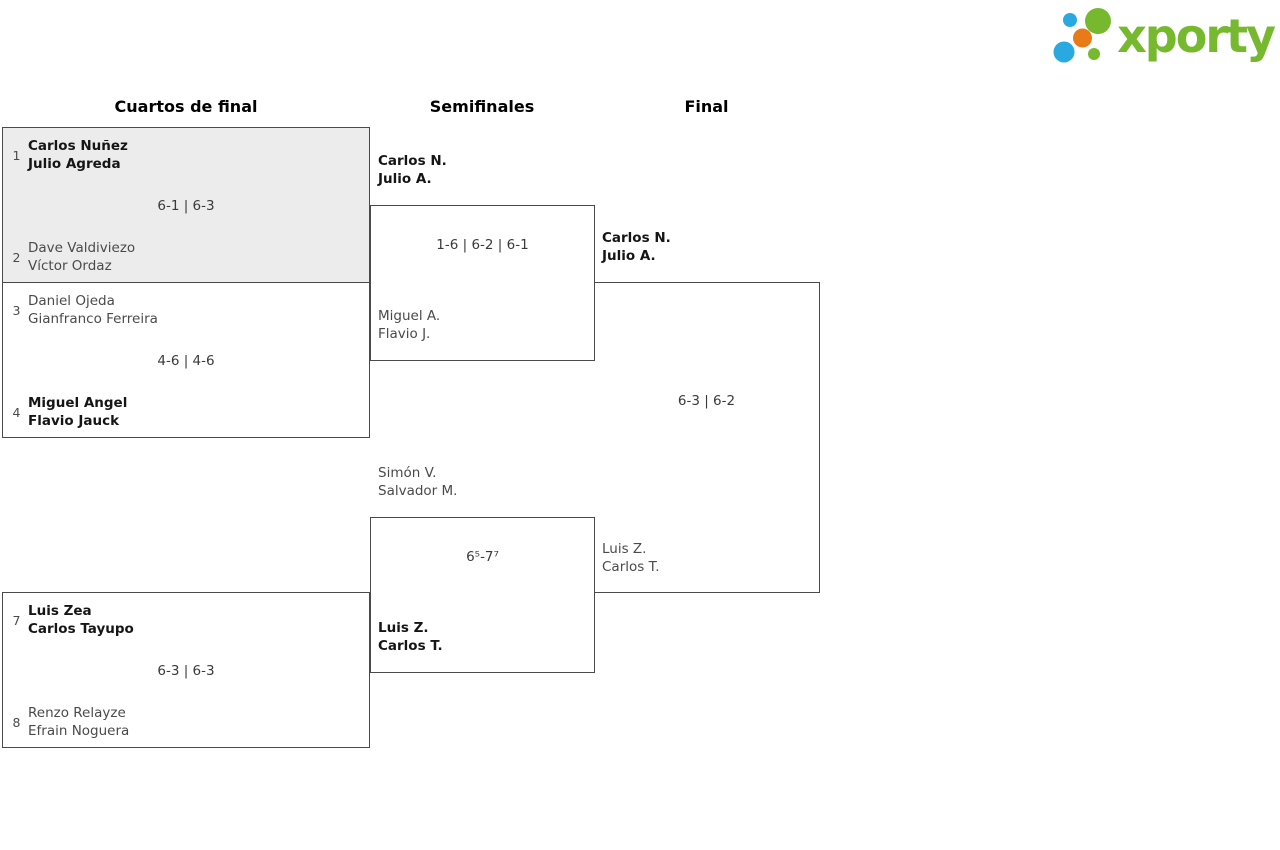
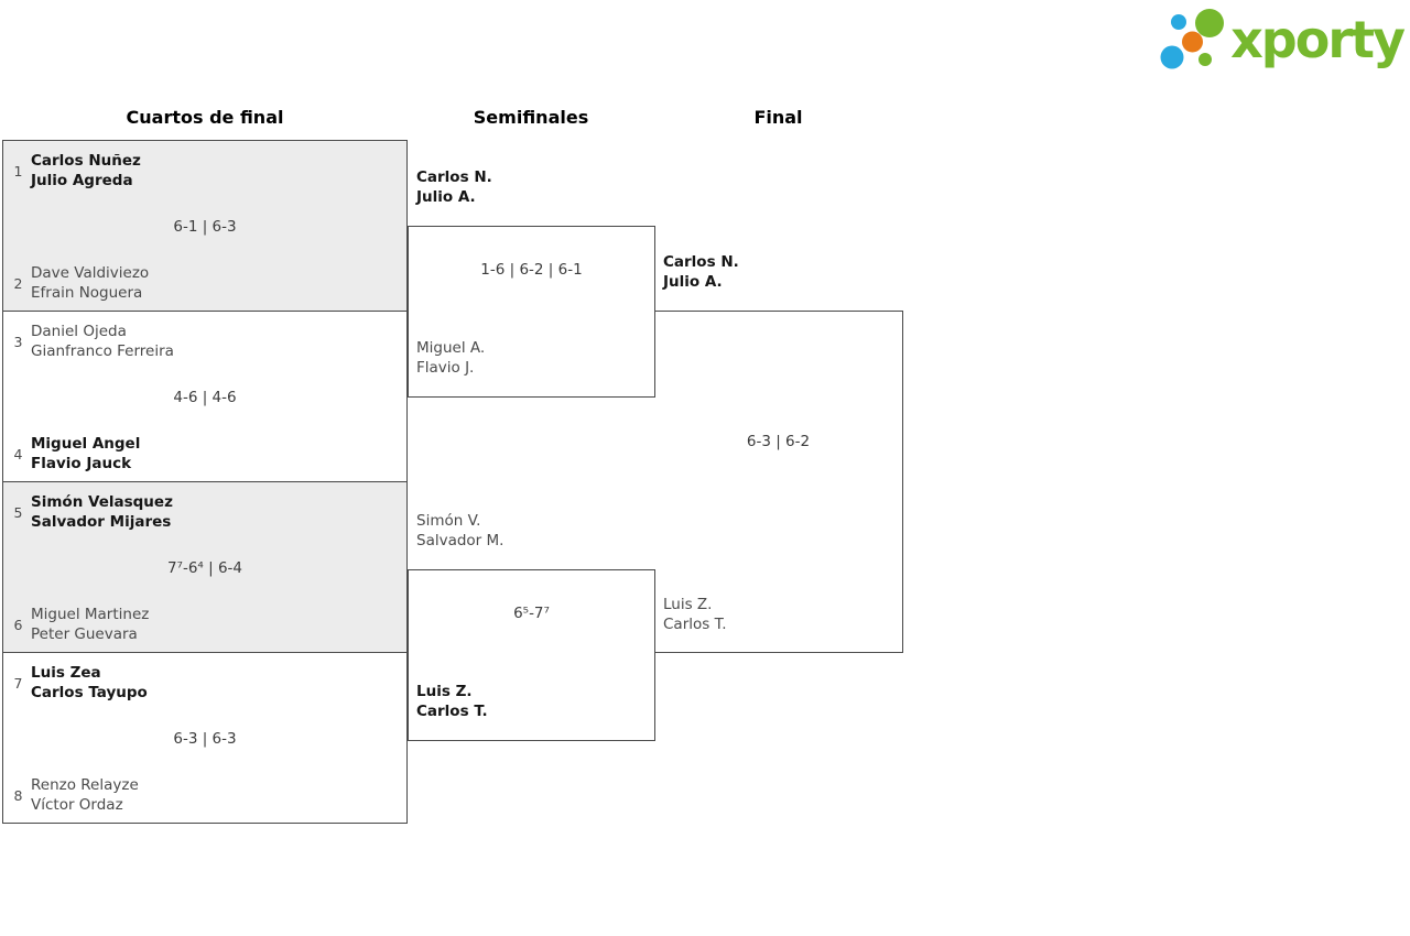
  xporty
  Cuartos de final
  Semifinales
  Final
  1
  Carlos Nuñez
  Julio Agreda
  6-1 | 6-3
  2
  Dave Valdiviezo
- Víctor Ordaz
+ Efrain Noguera
  3
  Daniel Ojeda
  Gianfranco Ferreira
  4-6 | 4-6
  4
  Miguel Angel
  Flavio Jauck
+ 5
+ Simón Velasquez
+ Salvador Mijares
+ 7⁷-6⁴ | 6-4
+ 6
+ Miguel Martinez
+ Peter Guevara
  7
  Luis Zea
  Carlos Tayupo
  6-3 | 6-3
  8
  Renzo Relayze
- Efrain Noguera
+ Víctor Ordaz
  Carlos N.
  Julio A.
  1-6 | 6-2 | 6-1
  Miguel A.
  Flavio J.
  Simón V.
  Salvador M.
  6⁵-7⁷
  Luis Z.
  Carlos T.
  Carlos N.
  Julio A.
  6-3 | 6-2
  Luis Z.
  Carlos T.
